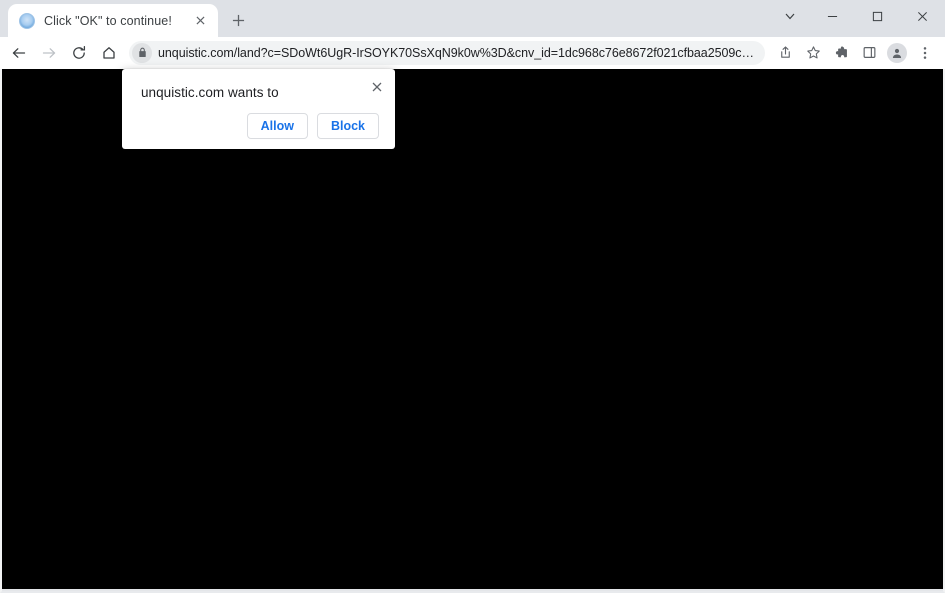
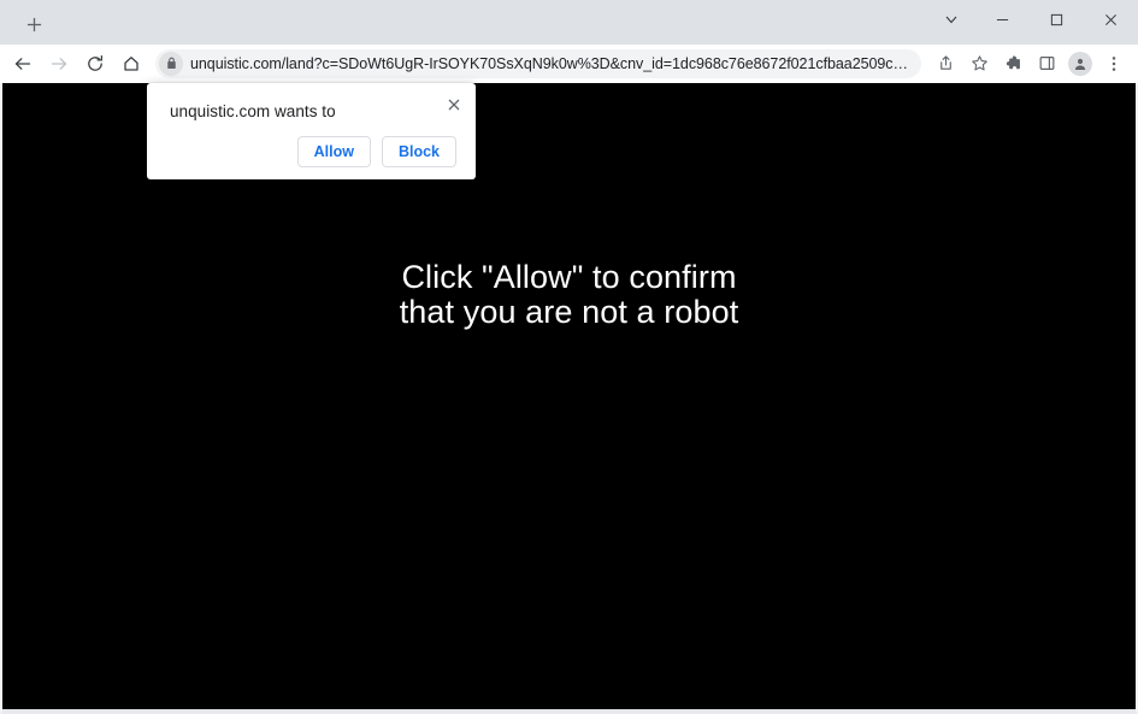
- Click "OK" to continue!
  unquistic.com/land?c=SDoWt6UgR-IrSOYK70SsXqN9k0w%3D&cnv_id=1dc968c76e8672f021cfbaa2509c89
+ Click "Allow" to confirm
+ that you are not a robot
  unquistic.com wants to
  Allow
  Block
